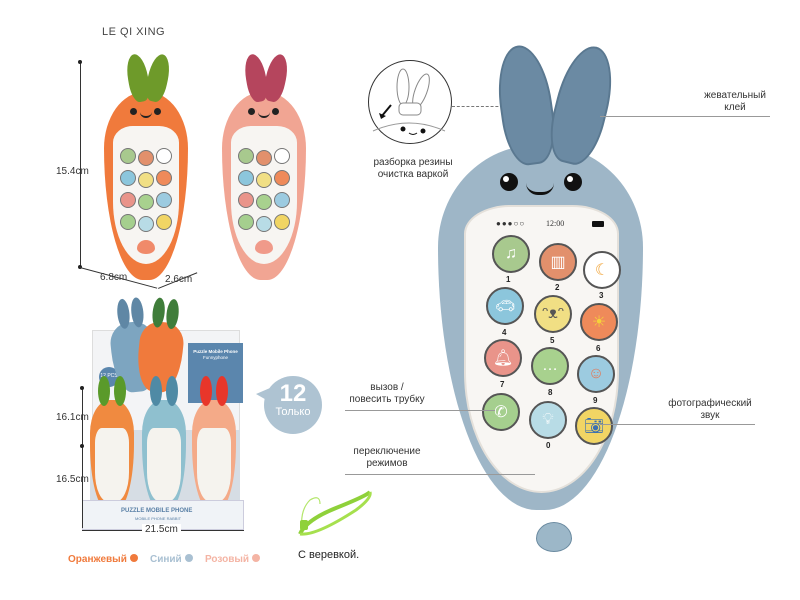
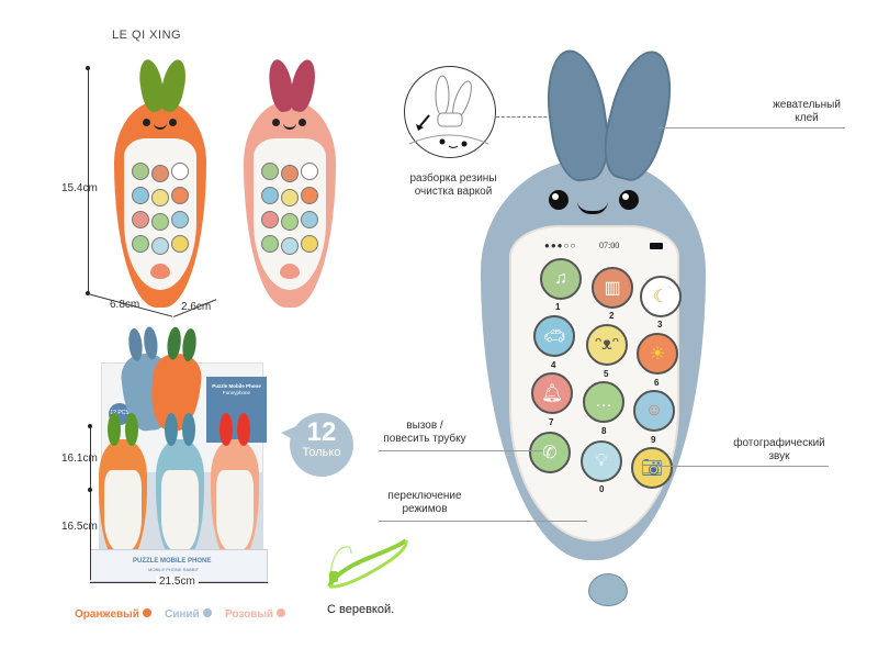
  LE QI XING
  15.4cm
  6.8cm
  2.6cm
  16.1cm
  16.5cm
  21.5cm
  12
  Только
  Оранжевый
  Синий
  Розовый
  С веревкой.
  разборка резины
  очистка варкой
  ●●●○○
- 12:00
+ 07:00
  ♫
  ▥
  ☾
  1
  2
  3
  🚗︎
  ᵔᴥᵔ
  ☀
  4
  5
  6
  🔔︎
  …
  ☺
  7
  8
  9
  ✆
  💡︎
  📷︎
  0
  жевательный
  клей
  вызов /
  повесить трубку
  переключение
  режимов
  фотографический
  звук
